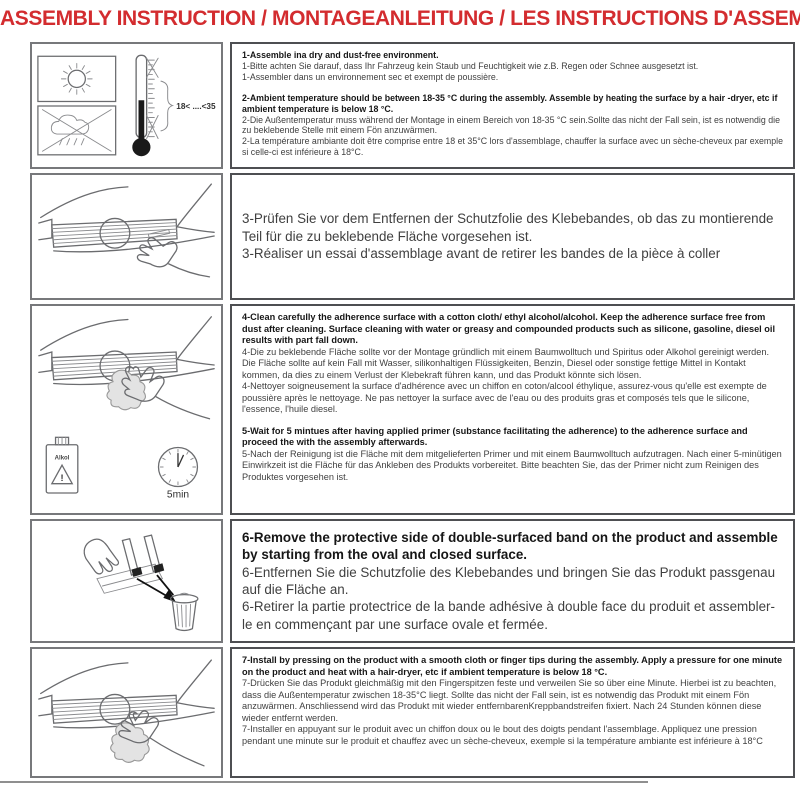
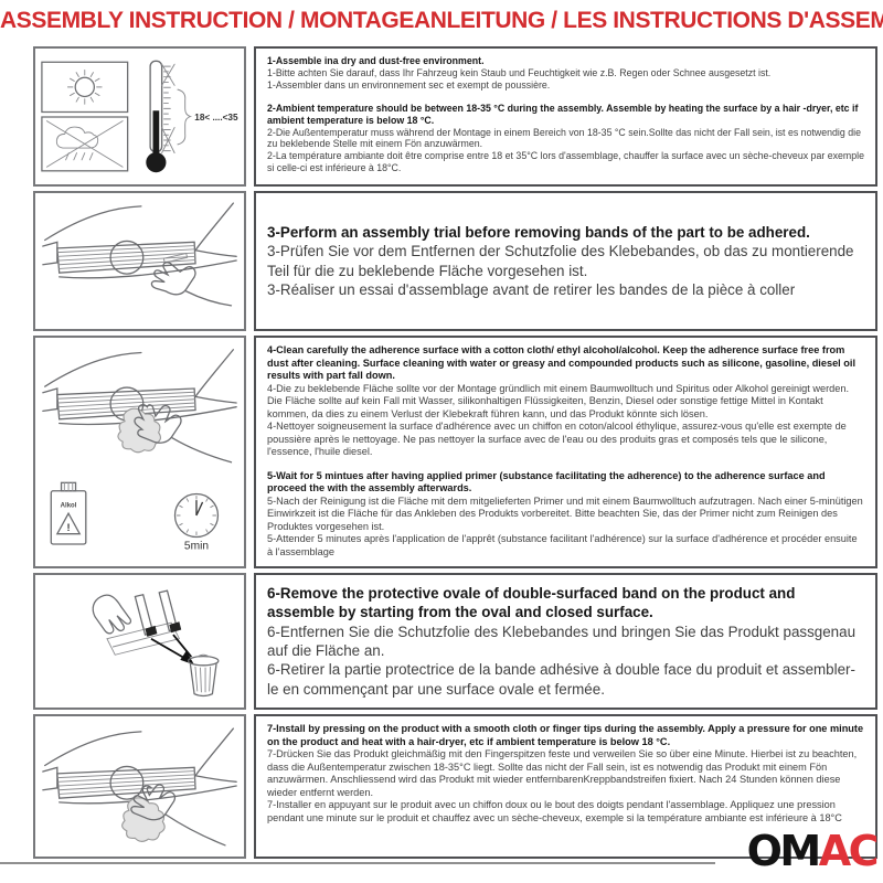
  ASSEMBLY INSTRUCTION / MONTAGEANLEITUNG / LES INSTRUCTIONS D'ASSEM
  18< ....<35
  1-Assemble ina dry and dust-free environment.
  1-Bitte achten Sie darauf, dass Ihr Fahrzeug kein Staub und Feuchtigkeit wie z.B. Regen oder Schnee ausgesetzt ist.
  1-Assembler dans un environnement sec et exempt de poussière.
  2-Ambient temperature should be between 18-35 °C during the assembly. Assemble by heating the surface by a hair -dryer, etc if ambient temperature is below 18 °C.
  2-Die Außentemperatur muss während der Montage in einem Bereich von 18-35 °C sein.Sollte das nicht der Fall sein, ist es notwendig die zu beklebende Stelle mit einem Fön anzuwärmen.
  2-La température ambiante doit être comprise entre 18 et 35°C lors d'assemblage, chauffer la surface avec un sèche-cheveux par exemple si celle-ci est inférieure à 18°C.
+ 3-Perform an assembly trial before removing bands of the part to be adhered.
  3-Prüfen Sie vor dem Entfernen der Schutzfolie des Klebebandes, ob das zu montierende Teil für die zu beklebende Fläche vorgesehen ist.
  3-Réaliser un essai d'assemblage avant de retirer les bandes de la pièce à coller
  !
  5min
  4-Clean carefully the adherence surface with a cotton cloth/ ethyl alcohol/alcohol. Keep the adherence surface free from dust after cleaning. Surface cleaning with water or greasy and compounded products such as silicone, gasoline, diesel oil results with part fall down.
  4-Die zu beklebende Fläche sollte vor der Montage gründlich mit einem Baumwolltuch und Spiritus oder Alkohol gereinigt werden. Die Fläche sollte auf kein Fall mit Wasser, silikonhaltigen Flüssigkeiten, Benzin, Diesel oder sonstige fettige Mittel in Kontakt kommen, da dies zu einem Verlust der Klebekraft führen kann, und das Produkt könnte sich lösen.
  4-Nettoyer soigneusement la surface d'adhérence avec un chiffon en coton/alcool éthylique, assurez-vous qu'elle est exempte de poussière après le nettoyage. Ne pas nettoyer la surface avec de l'eau ou des produits gras et composés tels que le silicone, l'essence, l'huile diesel.
  5-Wait for 5 mintues after having applied primer (substance facilitating the adherence) to the adherence surface and proceed the with the assembly afterwards.
  5-Nach der Reinigung ist die Fläche mit dem mitgelieferten Primer und mit einem Baumwolltuch aufzutragen. Nach einer 5-minütigen Einwirkzeit ist die Fläche für das Ankleben des Produkts vorbereitet. Bitte beachten Sie, das der Primer nicht zum Reinigen des Produktes vorgesehen ist.
+ 5-Attender 5 minutes après l'application de l'apprêt (substance facilitant l'adhérence) sur la surface d'adhérence et procéder ensuite à l'assemblage
- 6-Remove the protective side of double-surfaced band on the product and assemble by starting from the oval and closed surface.
+ 6-Remove the protective ovale of double-surfaced band on the product and assemble by starting from the oval and closed surface.
  6-Entfernen Sie die Schutzfolie des Klebebandes und bringen Sie das Produkt passgenau auf die Fläche an.
  6-Retirer la partie protectrice de la bande adhésive à double face du produit et assembler-le en commençant par une surface ovale et fermée.
  7-Install by pressing on the product with a smooth cloth or finger tips during the assembly. Apply a pressure for one minute on the product and heat with a hair-dryer, etc if ambient temperature is below 18 °C.
  7-Drücken Sie das Produkt gleichmäßig mit den Fingerspitzen feste und verweilen Sie so über eine Minute. Hierbei ist zu beachten, dass die Außentemperatur zwischen 18-35°C liegt. Sollte das nicht der Fall sein, ist es notwendig das Produkt mit einem Fön anzuwärmen. Anschliessend wird das Produkt mit wieder entfernbarenKreppbandstreifen fixiert. Nach 24 Stunden können diese wieder entfernt werden.
  7-Installer en appuyant sur le produit avec un chiffon doux ou le bout des doigts pendant l'assemblage. Appliquez une pression pendant une minute sur le produit et chauffez avec un sèche-cheveux, exemple si la température ambiante est inférieure à 18°C
+ OMAC
